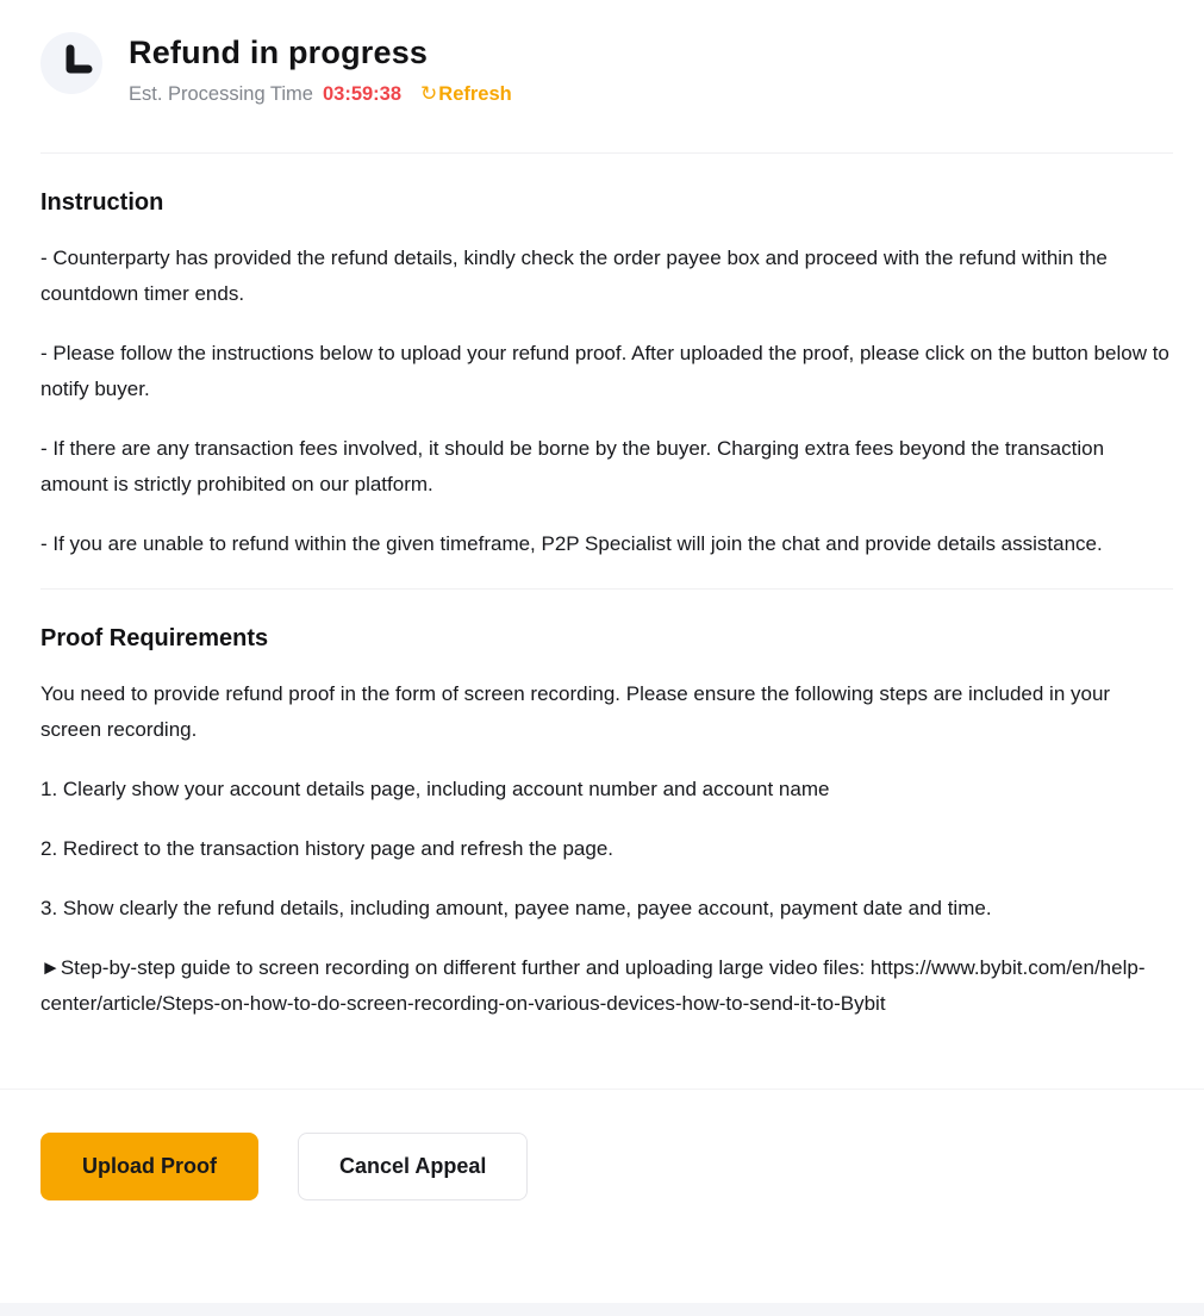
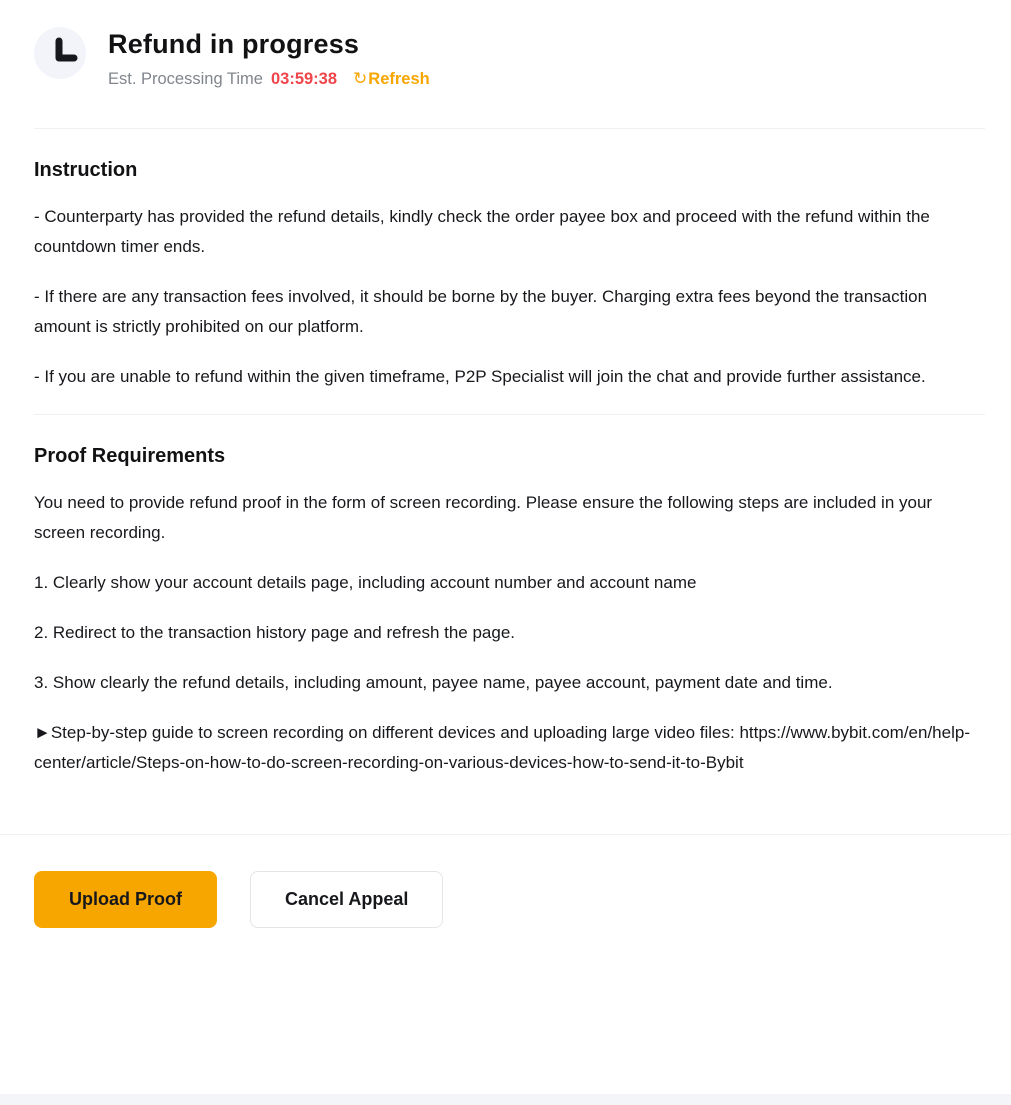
  Refund in progress
  Est. Processing Time
  03:59:38
  ↻
  Refresh
  Instruction
  - Counterparty has provided the refund details, kindly check the order payee box and proceed with the refund within the countdown timer ends.
- - Please follow the instructions below to upload your refund proof. After uploaded the proof, please click on the button below to notify buyer.
  - If there are any transaction fees involved, it should be borne by the buyer. Charging extra fees beyond the transaction amount is strictly prohibited on our platform.
- - If you are unable to refund within the given timeframe, P2P Specialist will join the chat and provide details assistance.
+ - If you are unable to refund within the given timeframe, P2P Specialist will join the chat and provide further assistance.
  Proof Requirements
  You need to provide refund proof in the form of screen recording. Please ensure the following steps are included in your screen recording.
  1. Clearly show your account details page, including account number and account name
  2. Redirect to the transaction history page and refresh the page.
  3. Show clearly the refund details, including amount, payee name, payee account, payment date and time.
- ►Step-by-step guide to screen recording on different further and uploading large video files: https://www.bybit.com/en/help-center/article/Steps-on-how-to-do-screen-recording-on-various-devices-how-to-send-it-to-Bybit
+ ►Step-by-step guide to screen recording on different devices and uploading large video files: https://www.bybit.com/en/help-center/article/Steps-on-how-to-do-screen-recording-on-various-devices-how-to-send-it-to-Bybit
  Upload Proof
  Cancel Appeal
